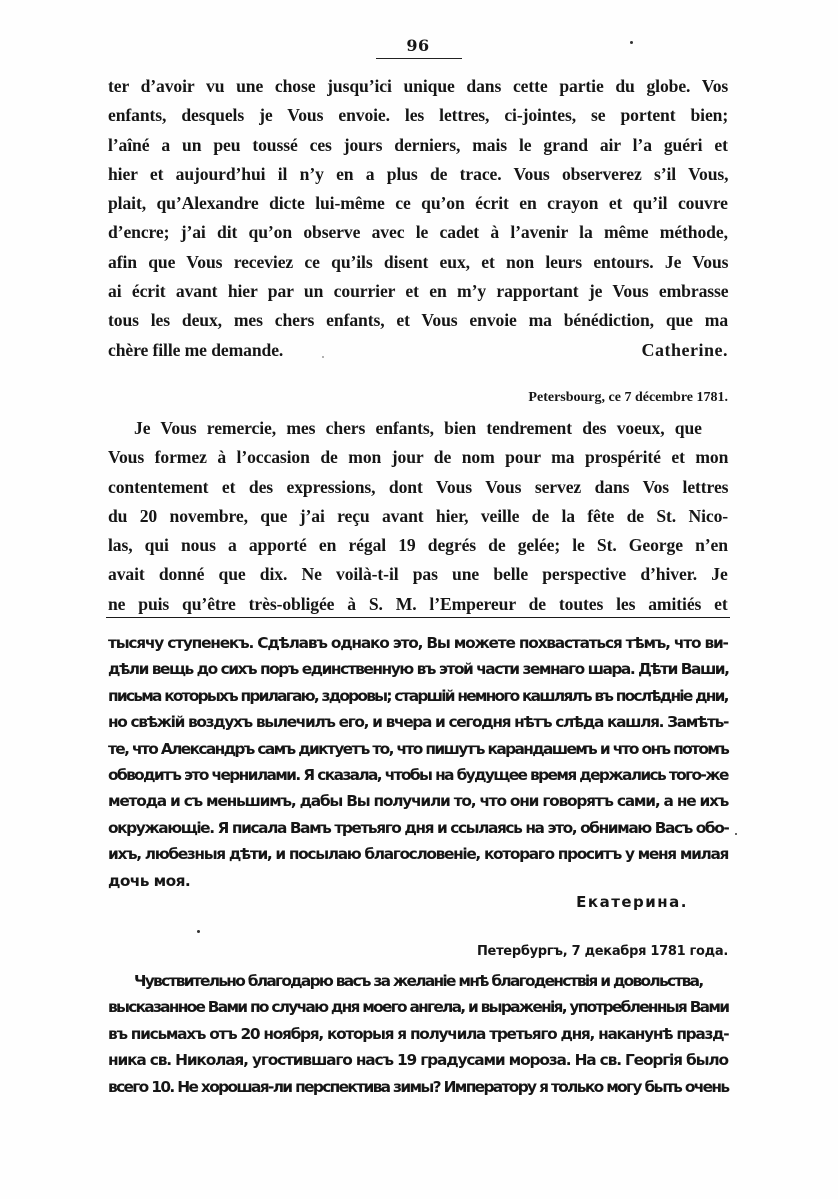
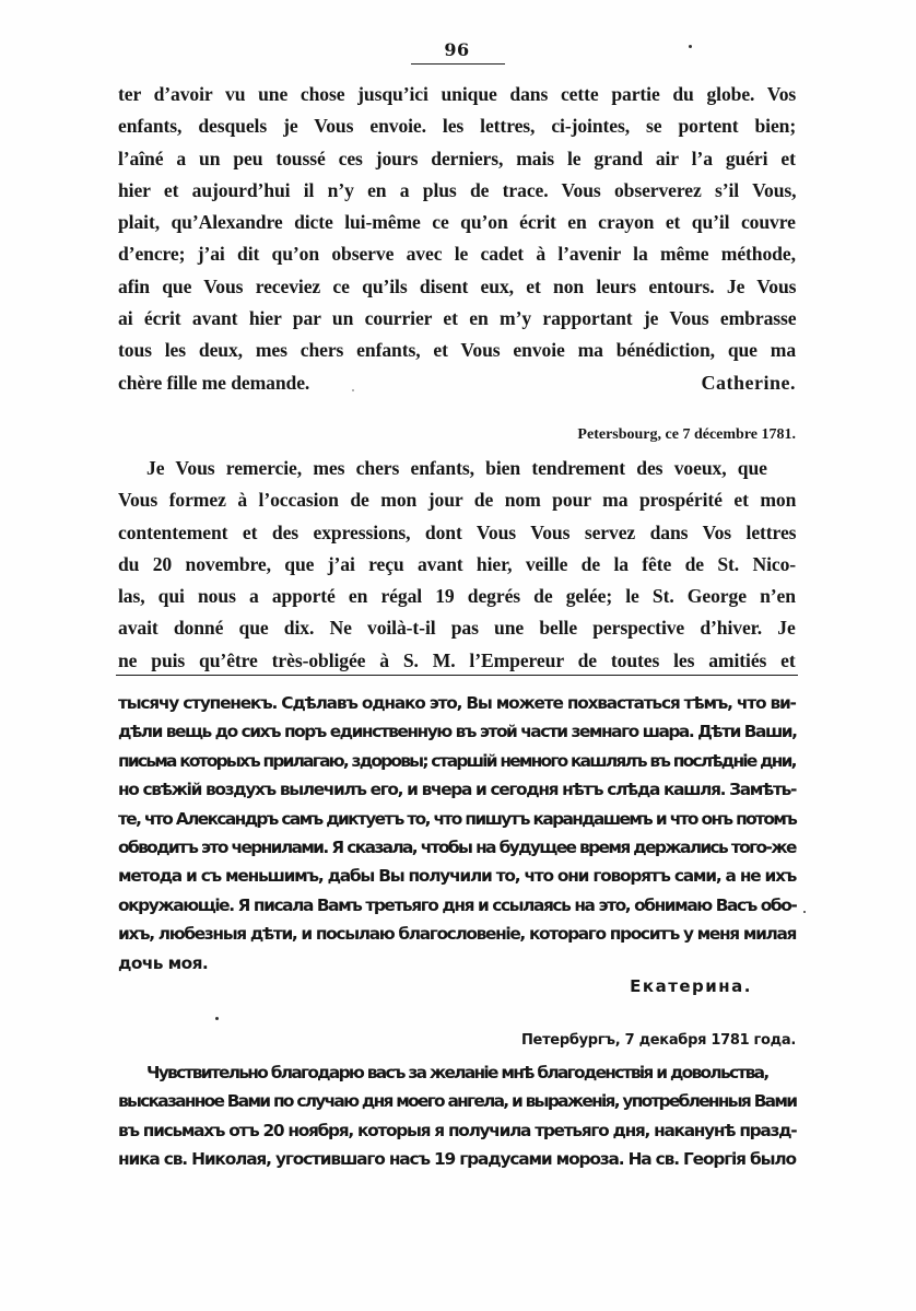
  96
  ter d’avoir vu une chose jusqu’ici unique dans cette partie du globe. Vos
  enfants, desquels je Vous envoie. les lettres, ci-jointes, se portent bien;
  l’aîné a un peu toussé ces jours derniers, mais le grand air l’a guéri et
  hier et aujourd’hui il n’y en a plus de trace. Vous observerez s’il Vous,
  plait, qu’Alexandre dicte lui-même ce qu’on écrit en crayon et qu’il couvre
  d’encre; j’ai dit qu’on observe avec le cadet à l’avenir la même méthode,
  afin que Vous receviez ce qu’ils disent eux, et non leurs entours. Je Vous
  ai écrit avant hier par un courrier et en m’y rapportant je Vous embrasse
  tous les deux, mes chers enfants, et Vous envoie ma bénédiction, que ma
  chère fille me demande.
  Catherine.
  Petersbourg, ce 7 décembre 1781.
  Je Vous remercie, mes chers enfants, bien tendrement des voeux, que
  Vous formez à l’occasion de mon jour de nom pour ma prospérité et mon
  contentement et des expressions, dont Vous Vous servez dans Vos lettres
  du 20 novembre, que j’ai reçu avant hier, veille de la fête de St. Nico-
  las, qui nous a apporté en régal 19 degrés de gelée; le St. George n’en
  avait donné que dix. Ne voilà-t-il pas une belle perspective d’hiver. Je
  ne puis qu’être très-obligée à S. M. l’Empereur de toutes les amitiés et
  тысячу ступенекъ. Сдѣлавъ однако это, Вы можете похвастаться тѣмъ, что ви-
  дѣли вещь до сихъ поръ единственную въ этой части земнаго шара. Дѣти Ваши,
  письма которыхъ прилагаю, здоровы; старшій немного кашлялъ въ послѣдніе дни,
  но свѣжій воздухъ вылечилъ его, и вчера и сегодня нѣтъ слѣда кашля. Замѣть-
  те, что Александръ самъ диктуетъ то, что пишутъ карандашемъ и что онъ потомъ
  обводитъ это чернилами. Я сказала, чтобы на будущее время держались того-же
  метода и съ меньшимъ, дабы Вы получили то, что они говорятъ сами, а не ихъ
  окружающіе. Я писала Вамъ третьяго дня и ссылаясь на это, обнимаю Васъ обо-
  ихъ, любезныя дѣти, и посылаю благословеніе, котораго проситъ у меня милая
  дочь моя.
  Екатерина.
  Петербургъ, 7 декабря 1781 года.
  Чувствительно благодарю васъ за желаніе мнѣ благоденствія и довольства,
  высказанное Вами по случаю дня моего ангела, и выраженія, употребленныя Вами
  въ письмахъ отъ 20 ноября, которыя я получила третьяго дня, наканунѣ празд-
  ника св. Николая, угостившаго насъ 19 градусами мороза. На св. Георгія было
- всего 10. Не хорошая-ли перспектива зимы? Императору я только могу быть очень
